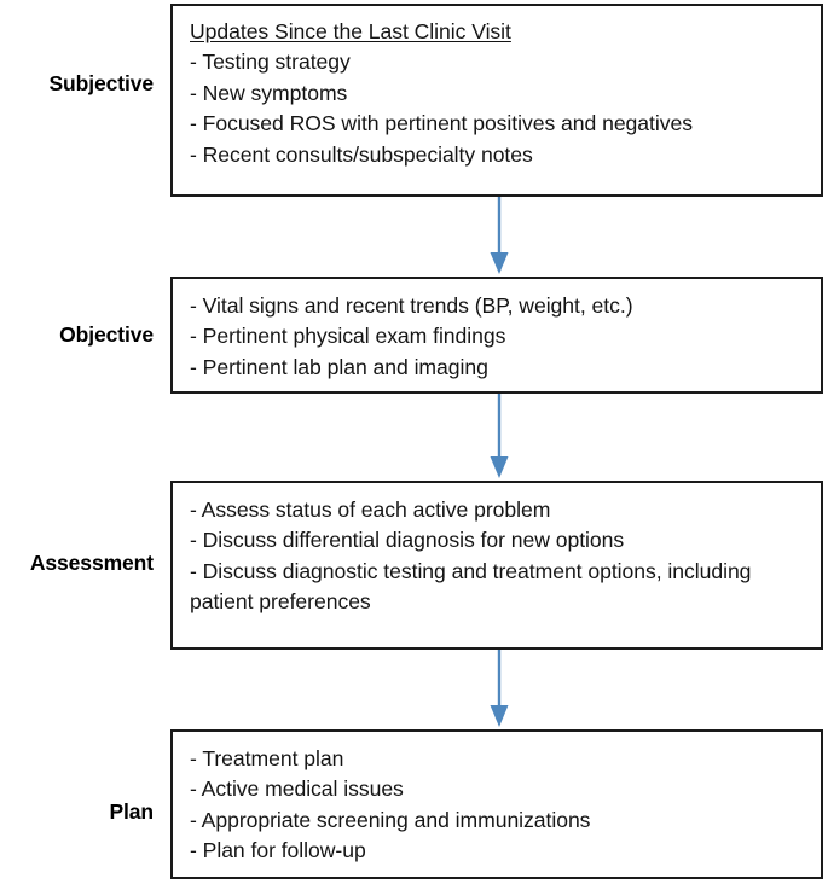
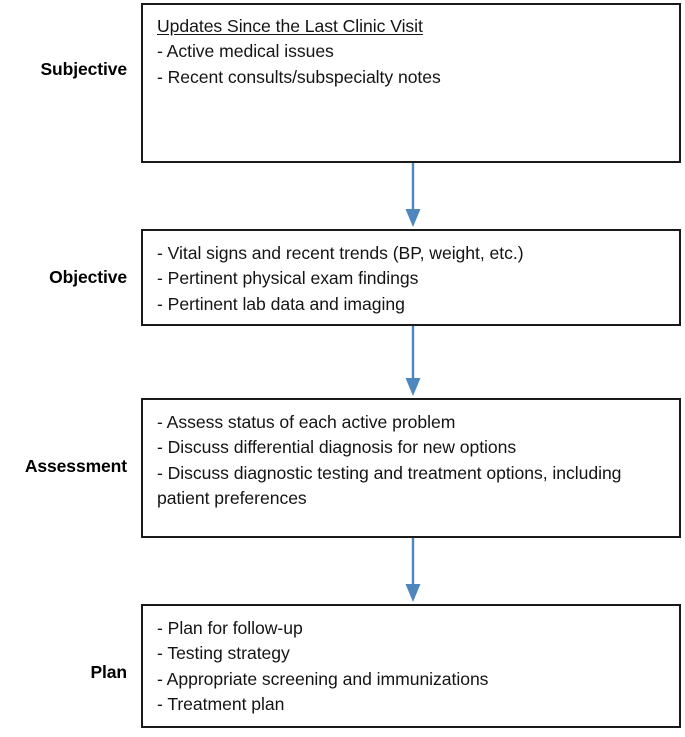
  Subjective
  Updates Since the Last Clinic Visit
- - Testing strategy
+ - Active medical issues
- - New symptoms
- - Focused ROS with pertinent positives and negatives
  - Recent consults/subspecialty notes
  Objective
  - Vital signs and recent trends (BP, weight, etc.)
  - Pertinent physical exam findings
- - Pertinent lab plan and imaging
+ - Pertinent lab data and imaging
  Assessment
  - Assess status of each active problem
  - Discuss differential diagnosis for new options
  - Discuss diagnostic testing and treatment options, including patient preferences
  Plan
- - Treatment plan
+ - Plan for follow-up
- - Active medical issues
+ - Testing strategy
  - Appropriate screening and immunizations
- - Plan for follow-up
+ - Treatment plan
